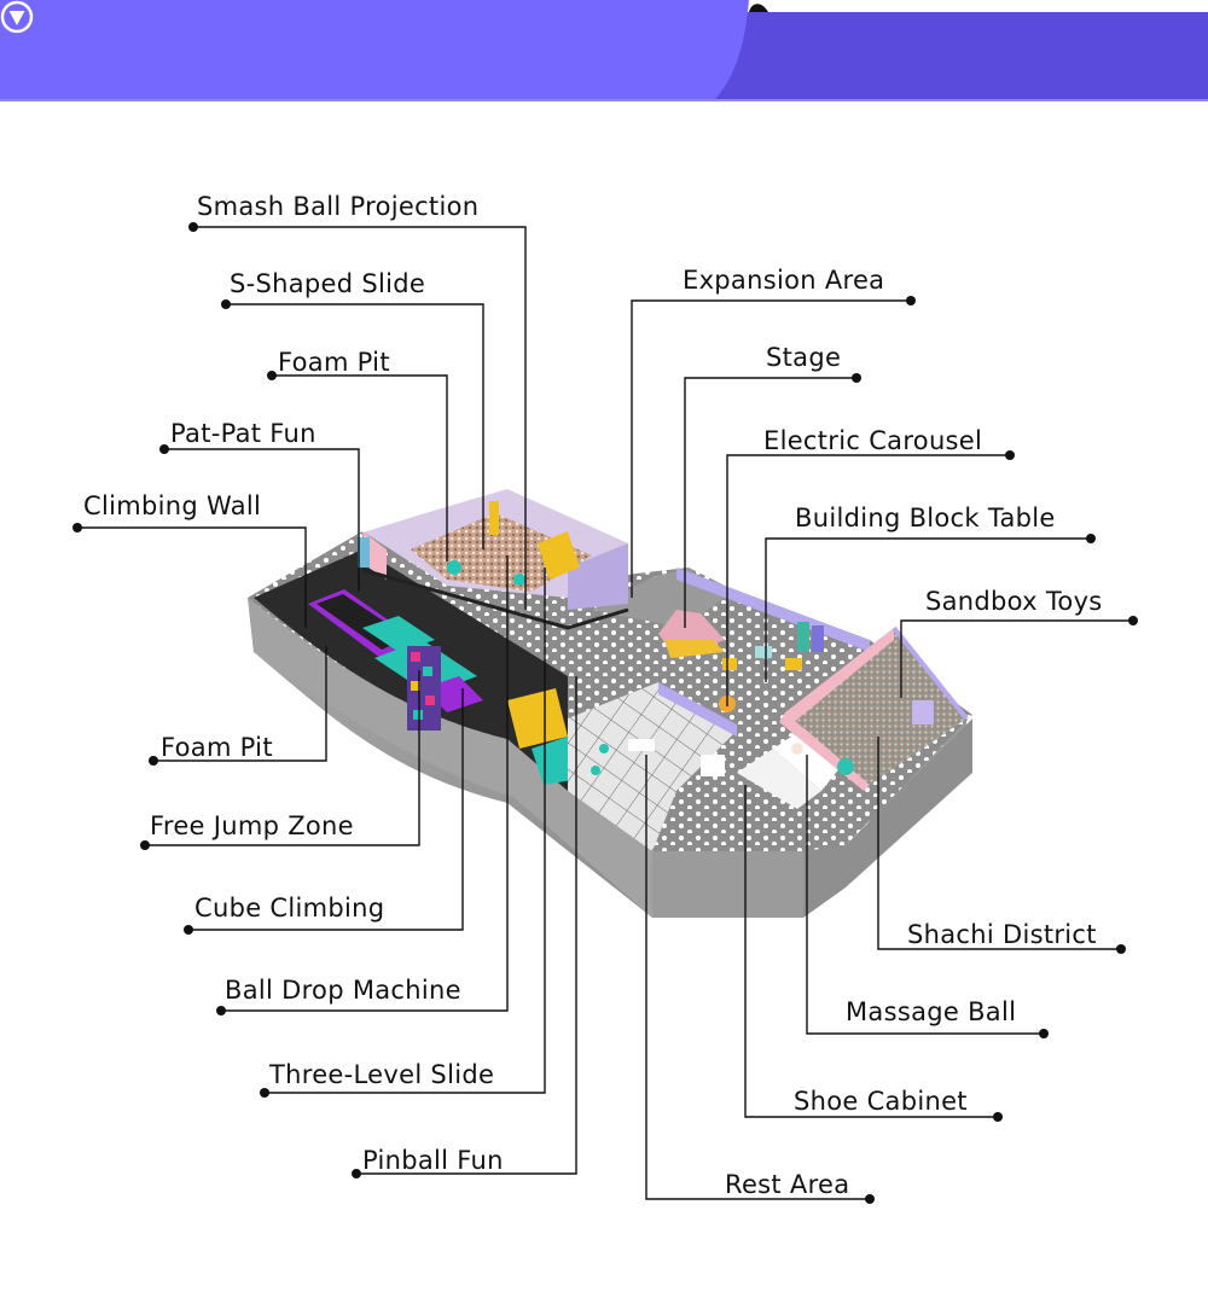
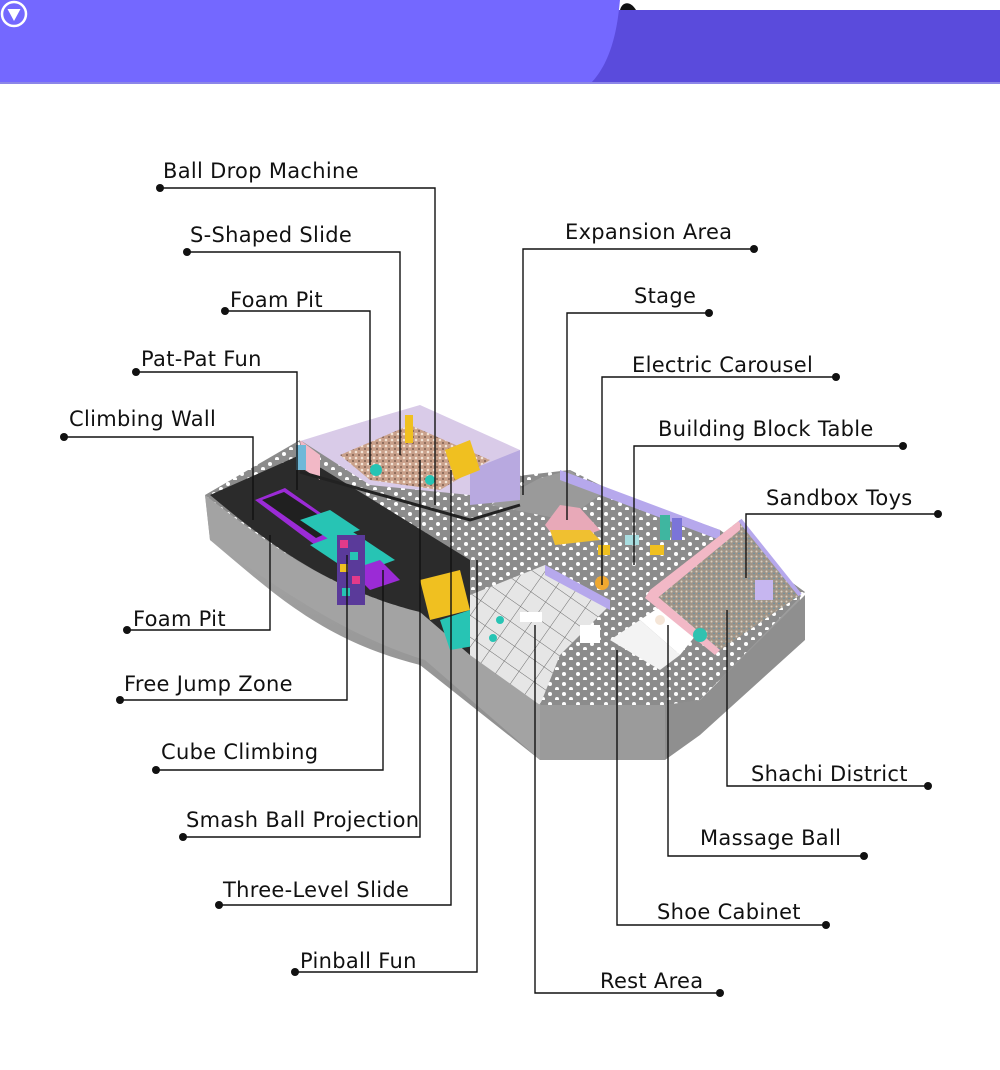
- Smash Ball Projection
+ Ball Drop Machine
  S-Shaped Slide
  Foam Pit
  Pat-Pat Fun
  Climbing Wall
  Foam Pit
  Free Jump Zone
  Cube Climbing
- Ball Drop Machine
+ Smash Ball Projection
  Three-Level Slide
  Pinball Fun
  Expansion Area
  Stage
  Electric Carousel
  Building Block Table
  Sandbox Toys
  Shachi District
  Massage Ball
  Shoe Cabinet
  Rest Area
